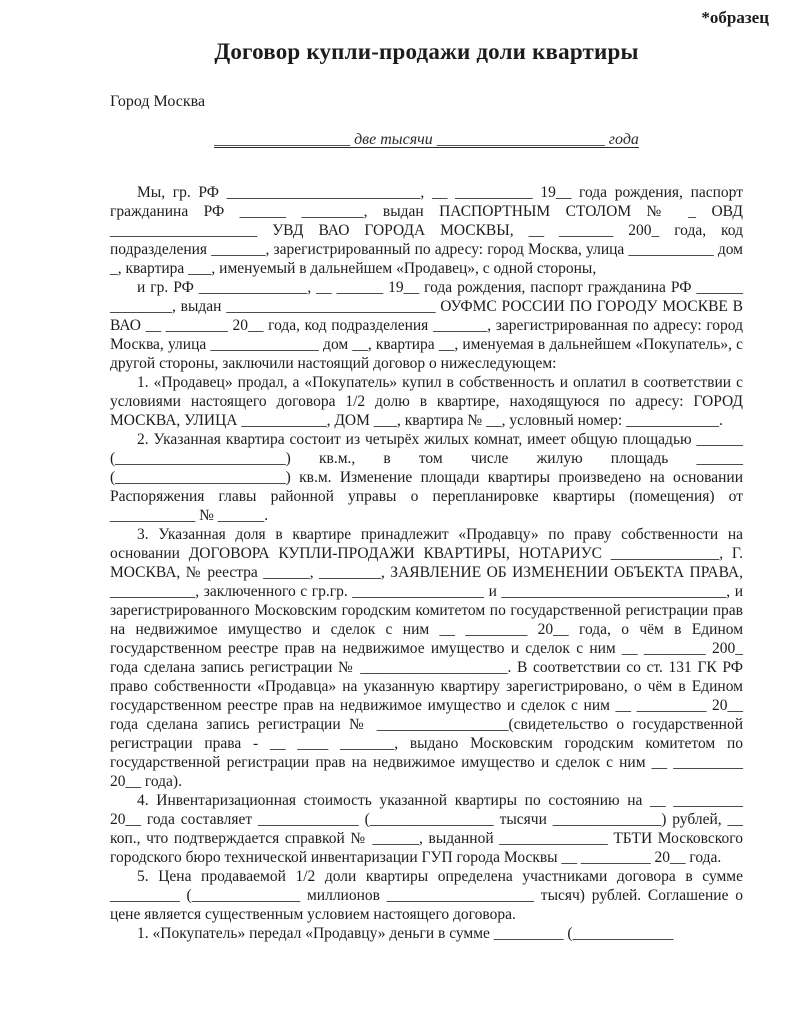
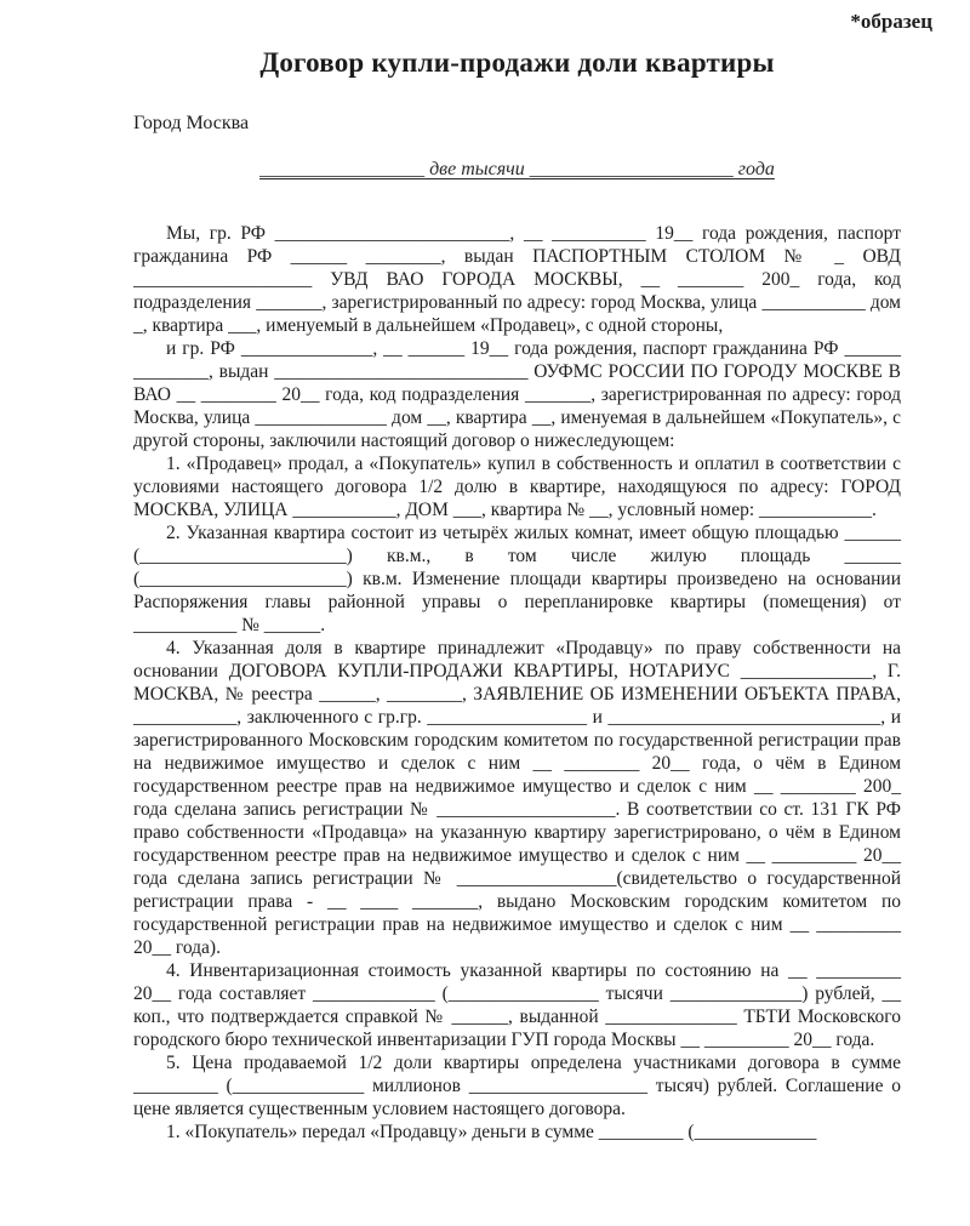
  *образец
  Договор купли-продажи доли квартиры
  Город Москва
  _________________ две тысячи _____________________ года
  Мы, гр. РФ _________________________, __ __________ 19__ года рождения, паспорт гражданина РФ ______ ________, выдан ПАСПОРТНЫМ СТОЛОМ № _ ОВД ___________________ УВД ВАО ГОРОДА МОСКВЫ, __ _______ 200_ года, код подразделения _______, зарегистрированный по адресу: город Москва, улица ___________ дом _, квартира ___, именуемый в дальнейшем «Продавец», с одной стороны,
  и гр. РФ ______________, __ ______ 19__ года рождения, паспорт гражданина РФ ______ ________, выдан ___________________________ ОУФМС РОССИИ ПО ГОРОДУ МОСКВЕ В ВАО __ ________ 20__ года, код подразделения _______, зарегистрированная по адресу: город Москва, улица ______________ дом __, квартира __, именуемая в дальнейшем «Покупатель», с другой стороны, заключили настоящий договор о нижеследующем:
  1. «Продавец» продал, а «Покупатель» купил в собственность и оплатил в соответствии с условиями настоящего договора 1/2 долю в квартире, находящуюся по адресу: ГОРОД МОСКВА, УЛИЦА ___________, ДОМ ___, квартира № __, условный номер: ____________.
  2. Указанная квартира состоит из четырёх жилых комнат, имеет общую площадью ______ (______________________) кв.м., в том числе жилую площадь ______ (______________________) кв.м. Изменение площади квартиры произведено на основании Распоряжения главы районной управы о перепланировке квартиры (помещения) от ___________ № ______.
- 3. Указанная доля в квартире принадлежит «Продавцу» по праву собственности на основании ДОГОВОРА КУПЛИ-ПРОДАЖИ КВАРТИРЫ, НОТАРИУС ______________, Г. МОСКВА, № реестра ______, ________, ЗАЯВЛЕНИЕ ОБ ИЗМЕНЕНИИ ОБЪЕКТА ПРАВА, ___________, заключенного с гр.гр. _________________ и _____________________________, и зарегистрированного Московским городским комитетом по государственной регистрации прав на недвижимое имущество и сделок с ним __ ________ 20__ года, о чём в Едином государственном реестре прав на недвижимое имущество и сделок с ним __ ________ 200_ года сделана запись регистрации № ___________________. В соответствии со ст. 131 ГК РФ право собственности «Продавца» на указанную квартиру зарегистрировано, о чём в Едином государственном реестре прав на недвижимое имущество и сделок с ним __ _________ 20__ года сделана запись регистрации № _________________(свидетельство о государственной регистрации права - __ ____ _______, выдано Московским городским комитетом по государственной регистрации прав на недвижимое имущество и сделок с ним __ _________ 20__ года).
+ 4. Указанная доля в квартире принадлежит «Продавцу» по праву собственности на основании ДОГОВОРА КУПЛИ-ПРОДАЖИ КВАРТИРЫ, НОТАРИУС ______________, Г. МОСКВА, № реестра ______, ________, ЗАЯВЛЕНИЕ ОБ ИЗМЕНЕНИИ ОБЪЕКТА ПРАВА, ___________, заключенного с гр.гр. _________________ и _____________________________, и зарегистрированного Московским городским комитетом по государственной регистрации прав на недвижимое имущество и сделок с ним __ ________ 20__ года, о чём в Едином государственном реестре прав на недвижимое имущество и сделок с ним __ ________ 200_ года сделана запись регистрации № ___________________. В соответствии со ст. 131 ГК РФ право собственности «Продавца» на указанную квартиру зарегистрировано, о чём в Едином государственном реестре прав на недвижимое имущество и сделок с ним __ _________ 20__ года сделана запись регистрации № _________________(свидетельство о государственной регистрации права - __ ____ _______, выдано Московским городским комитетом по государственной регистрации прав на недвижимое имущество и сделок с ним __ _________ 20__ года).
  4. Инвентаризационная стоимость указанной квартиры по состоянию на __ _________ 20__ года составляет _____________ (________________ тысячи ______________) рублей, __ коп., что подтверждается справкой № ______, выданной ______________ ТБТИ Московского городского бюро технической инвентаризации ГУП города Москвы __ _________ 20__ года.
  5. Цена продаваемой 1/2 доли квартиры определена участниками договора в сумме _________ (______________ миллионов ___________________ тысяч) рублей. Соглашение о цене является существенным условием настоящего договора.
  1. «Покупатель» передал «Продавцу» деньги в сумме _________ (_____________
